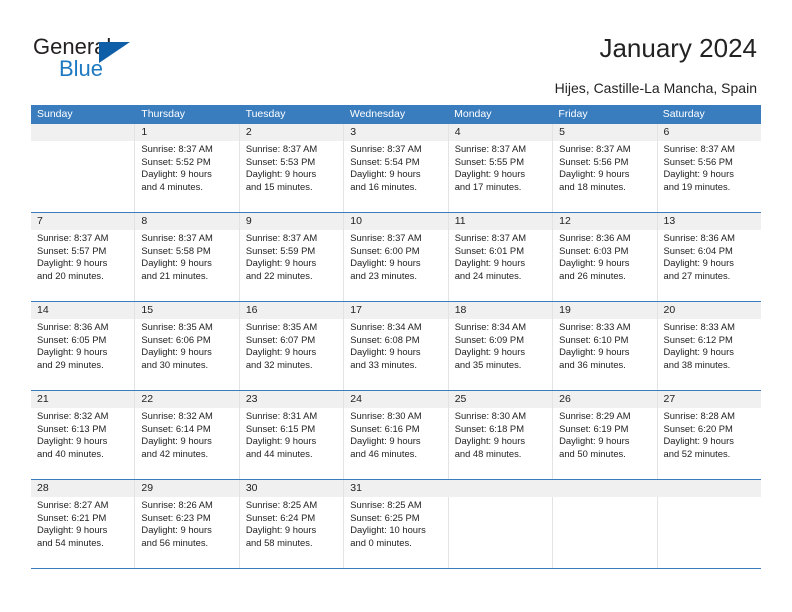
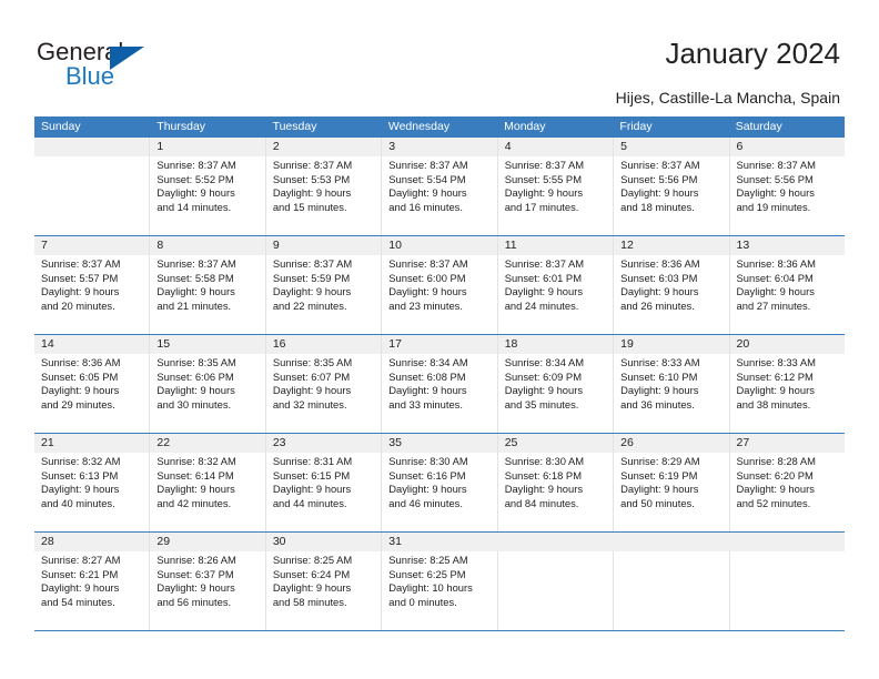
  General
  Blue
  January 2024
  Hijes, Castille-La Mancha, Spain
  Sunday
  Thursday
  Tuesday
  Wednesday
  Monday
  Friday
  Saturday
  1
  2
  3
  4
  5
  6
  Sunrise: 8:37 AM
  Sunset: 5:52 PM
  Daylight: 9 hours
- and 4 minutes.
+ and 14 minutes.
  Sunrise: 8:37 AM
  Sunset: 5:53 PM
  Daylight: 9 hours
  and 15 minutes.
  Sunrise: 8:37 AM
  Sunset: 5:54 PM
  Daylight: 9 hours
  and 16 minutes.
  Sunrise: 8:37 AM
  Sunset: 5:55 PM
  Daylight: 9 hours
  and 17 minutes.
  Sunrise: 8:37 AM
  Sunset: 5:56 PM
  Daylight: 9 hours
  and 18 minutes.
  Sunrise: 8:37 AM
  Sunset: 5:56 PM
  Daylight: 9 hours
  and 19 minutes.
  7
  8
  9
  10
  11
  12
  13
  Sunrise: 8:37 AM
  Sunset: 5:57 PM
  Daylight: 9 hours
  and 20 minutes.
  Sunrise: 8:37 AM
  Sunset: 5:58 PM
  Daylight: 9 hours
  and 21 minutes.
  Sunrise: 8:37 AM
  Sunset: 5:59 PM
  Daylight: 9 hours
  and 22 minutes.
  Sunrise: 8:37 AM
  Sunset: 6:00 PM
  Daylight: 9 hours
  and 23 minutes.
  Sunrise: 8:37 AM
  Sunset: 6:01 PM
  Daylight: 9 hours
  and 24 minutes.
  Sunrise: 8:36 AM
  Sunset: 6:03 PM
  Daylight: 9 hours
  and 26 minutes.
  Sunrise: 8:36 AM
  Sunset: 6:04 PM
  Daylight: 9 hours
  and 27 minutes.
  14
  15
  16
  17
  18
  19
  20
  Sunrise: 8:36 AM
  Sunset: 6:05 PM
  Daylight: 9 hours
  and 29 minutes.
  Sunrise: 8:35 AM
  Sunset: 6:06 PM
  Daylight: 9 hours
  and 30 minutes.
  Sunrise: 8:35 AM
  Sunset: 6:07 PM
  Daylight: 9 hours
  and 32 minutes.
  Sunrise: 8:34 AM
  Sunset: 6:08 PM
  Daylight: 9 hours
  and 33 minutes.
  Sunrise: 8:34 AM
  Sunset: 6:09 PM
  Daylight: 9 hours
  and 35 minutes.
  Sunrise: 8:33 AM
  Sunset: 6:10 PM
  Daylight: 9 hours
  and 36 minutes.
  Sunrise: 8:33 AM
  Sunset: 6:12 PM
  Daylight: 9 hours
  and 38 minutes.
  21
  22
  23
- 24
+ 35
  25
  26
  27
  Sunrise: 8:32 AM
  Sunset: 6:13 PM
  Daylight: 9 hours
  and 40 minutes.
  Sunrise: 8:32 AM
  Sunset: 6:14 PM
  Daylight: 9 hours
  and 42 minutes.
  Sunrise: 8:31 AM
  Sunset: 6:15 PM
  Daylight: 9 hours
  and 44 minutes.
  Sunrise: 8:30 AM
  Sunset: 6:16 PM
  Daylight: 9 hours
  and 46 minutes.
  Sunrise: 8:30 AM
  Sunset: 6:18 PM
  Daylight: 9 hours
- and 48 minutes.
+ and 84 minutes.
  Sunrise: 8:29 AM
  Sunset: 6:19 PM
  Daylight: 9 hours
  and 50 minutes.
  Sunrise: 8:28 AM
  Sunset: 6:20 PM
  Daylight: 9 hours
  and 52 minutes.
  28
  29
  30
  31
  Sunrise: 8:27 AM
  Sunset: 6:21 PM
  Daylight: 9 hours
  and 54 minutes.
  Sunrise: 8:26 AM
- Sunset: 6:23 PM
+ Sunset: 6:37 PM
  Daylight: 9 hours
  and 56 minutes.
  Sunrise: 8:25 AM
  Sunset: 6:24 PM
  Daylight: 9 hours
  and 58 minutes.
  Sunrise: 8:25 AM
  Sunset: 6:25 PM
  Daylight: 10 hours
  and 0 minutes.
